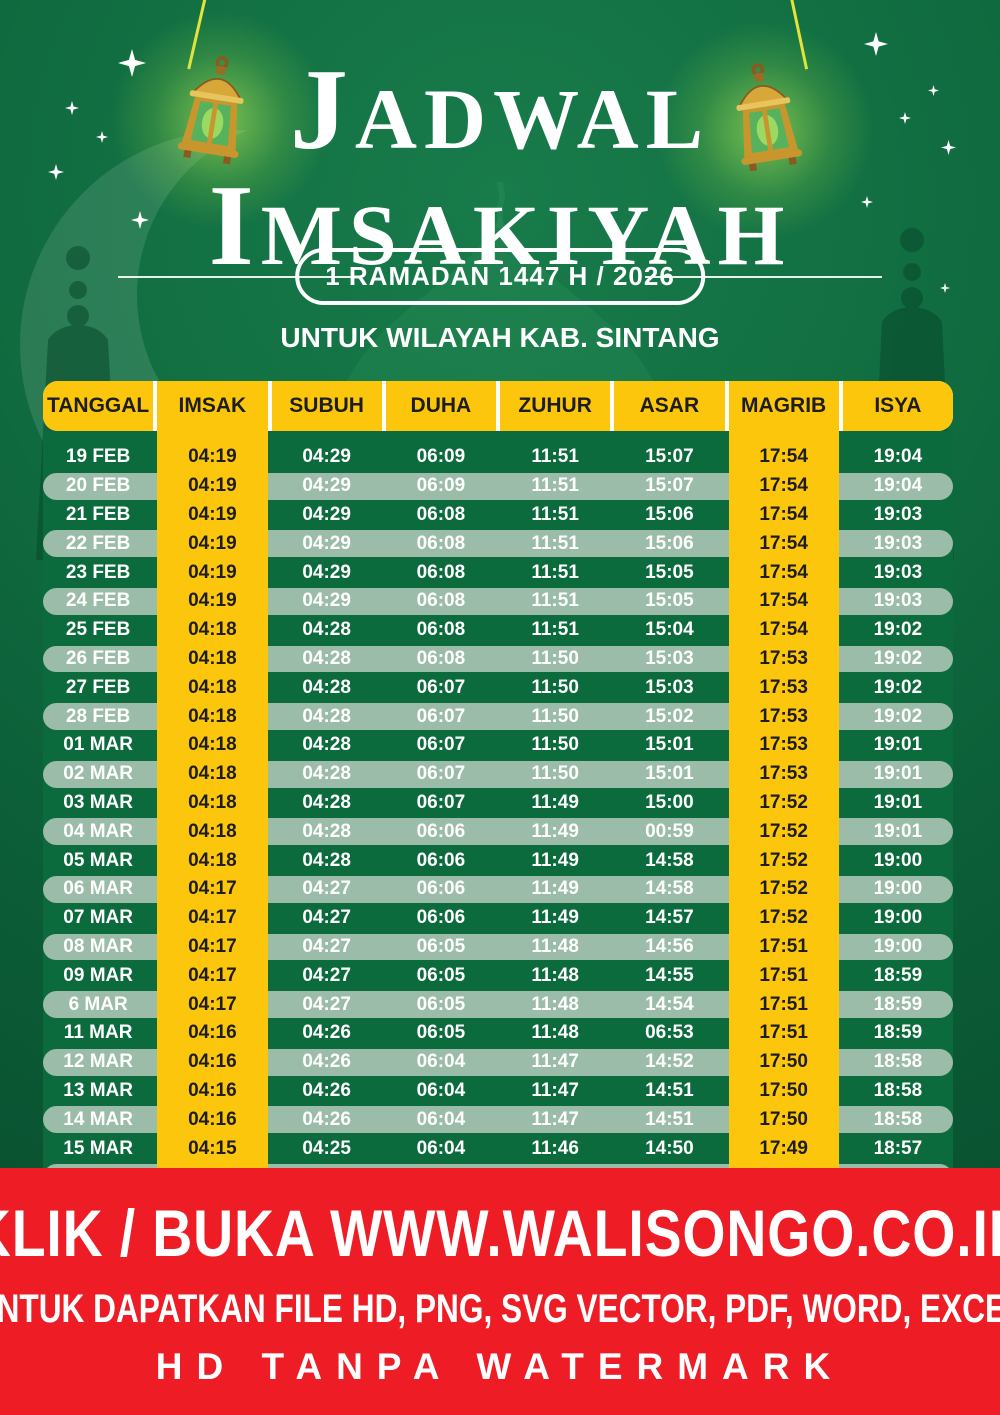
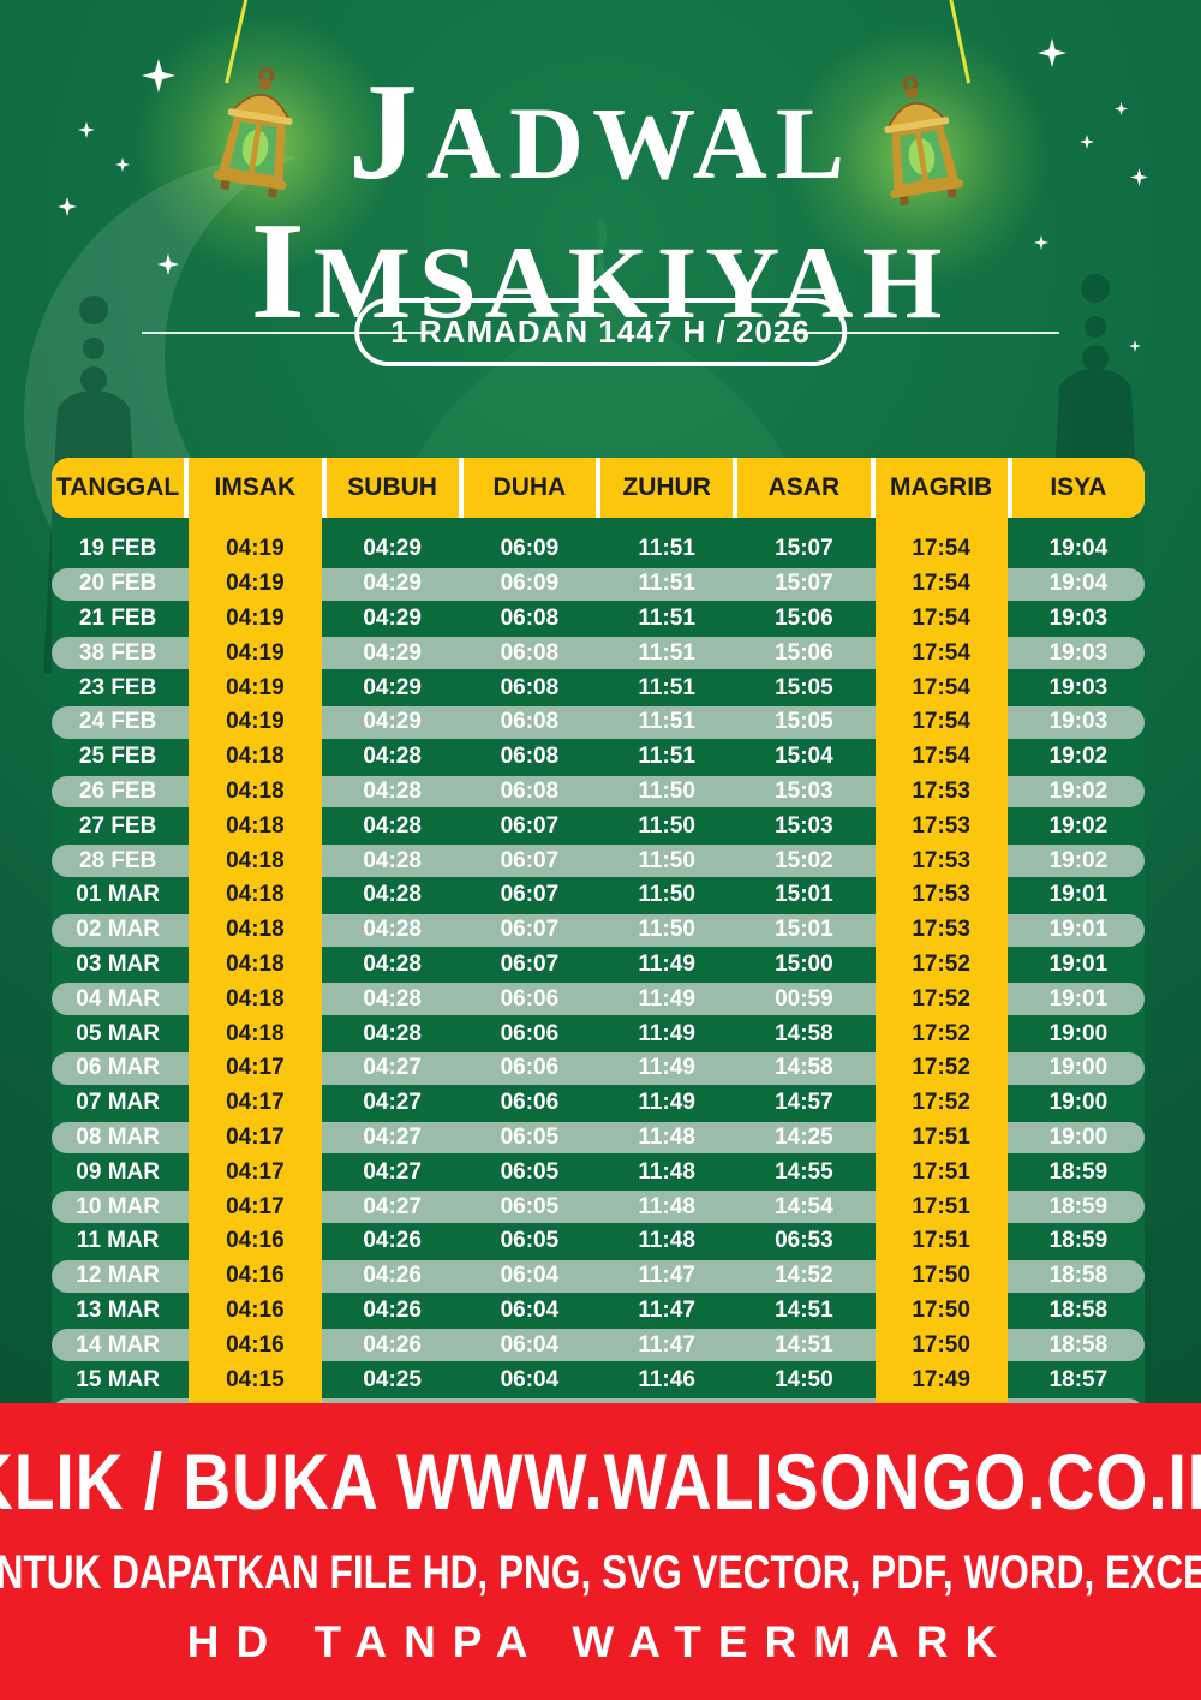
  JADWAL
  IMSAKIYAH
  1 RAMADAN 1447 H / 2026
- UNTUK WILAYAH KAB. SINTANG
  TANGGAL
  IMSAK
  SUBUH
  DUHA
  ZUHUR
  ASAR
  MAGRIB
  ISYA
  19 FEB
  04:19
  04:29
  06:09
  11:51
  15:07
  17:54
  19:04
  20 FEB
  04:19
  04:29
  06:09
  11:51
  15:07
  17:54
  19:04
  21 FEB
  04:19
  04:29
  06:08
  11:51
  15:06
  17:54
  19:03
- 22 FEB
+ 38 FEB
  04:19
  04:29
  06:08
  11:51
  15:06
  17:54
  19:03
  23 FEB
  04:19
  04:29
  06:08
  11:51
  15:05
  17:54
  19:03
  24 FEB
  04:19
  04:29
  06:08
  11:51
  15:05
  17:54
  19:03
  25 FEB
  04:18
  04:28
  06:08
  11:51
  15:04
  17:54
  19:02
  26 FEB
  04:18
  04:28
  06:08
  11:50
  15:03
  17:53
  19:02
  27 FEB
  04:18
  04:28
  06:07
  11:50
  15:03
  17:53
  19:02
  28 FEB
  04:18
  04:28
  06:07
  11:50
  15:02
  17:53
  19:02
  01 MAR
  04:18
  04:28
  06:07
  11:50
  15:01
  17:53
  19:01
  02 MAR
  04:18
  04:28
  06:07
  11:50
  15:01
  17:53
  19:01
  03 MAR
  04:18
  04:28
  06:07
  11:49
  15:00
  17:52
  19:01
  04 MAR
  04:18
  04:28
  06:06
  11:49
  00:59
  17:52
  19:01
  05 MAR
  04:18
  04:28
  06:06
  11:49
  14:58
  17:52
  19:00
  06 MAR
  04:17
  04:27
  06:06
  11:49
  14:58
  17:52
  19:00
  07 MAR
  04:17
  04:27
  06:06
  11:49
  14:57
  17:52
  19:00
  08 MAR
  04:17
  04:27
  06:05
  11:48
- 14:56
+ 14:25
  17:51
  19:00
  09 MAR
  04:17
  04:27
  06:05
  11:48
  14:55
  17:51
  18:59
- 6 MAR
+ 10 MAR
  04:17
  04:27
  06:05
  11:48
  14:54
  17:51
  18:59
  11 MAR
  04:16
  04:26
  06:05
  11:48
  06:53
  17:51
  18:59
  12 MAR
  04:16
  04:26
  06:04
  11:47
  14:52
  17:50
  18:58
  13 MAR
  04:16
  04:26
  06:04
  11:47
  14:51
  17:50
  18:58
  14 MAR
  04:16
  04:26
  06:04
  11:47
  14:51
  17:50
  18:58
  15 MAR
  04:15
  04:25
  06:04
  11:46
  14:50
  17:49
  18:57
  LIK / BUKA WWW.WALISONGO.CO.I
  NTUK DAPATKAN FILE HD, PNG, SVG VECTOR, PDF, WORD, EXCE
  HD TANPA WATERMARK
